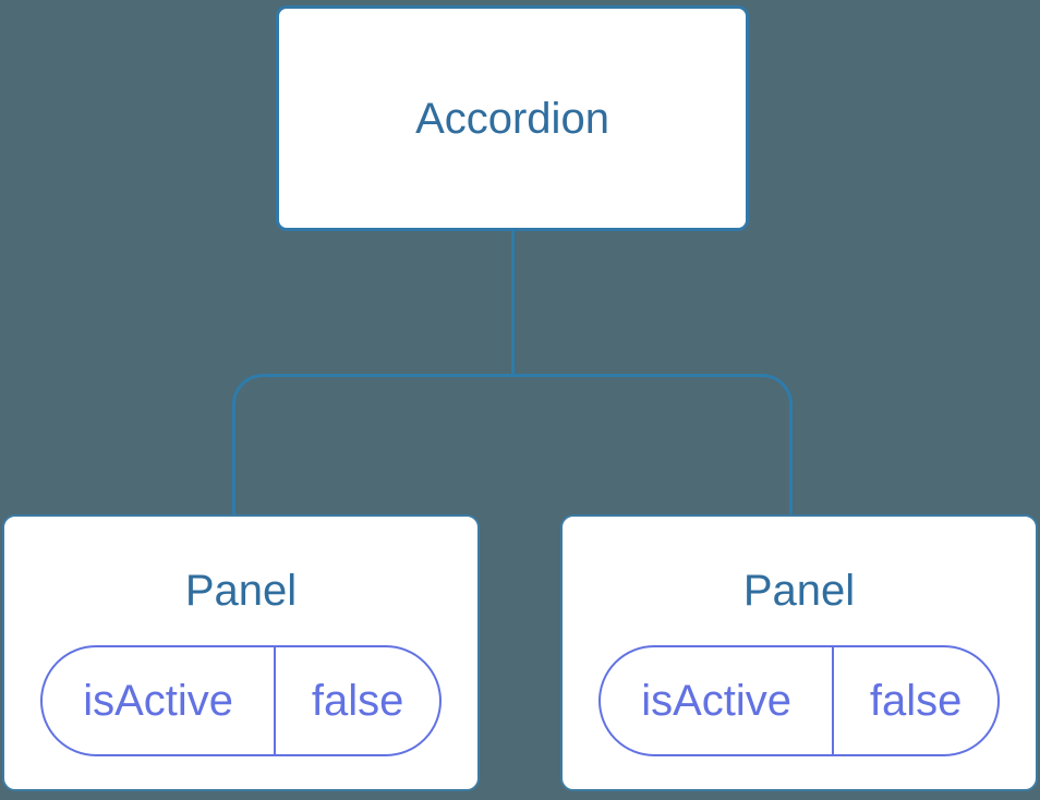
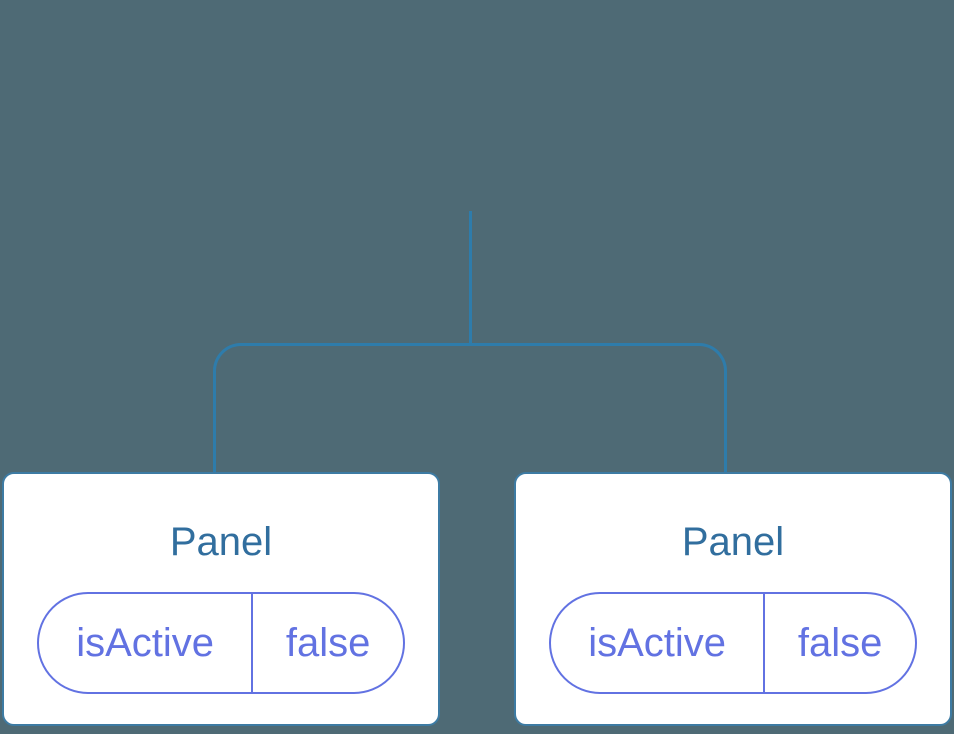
- Accordion
  Panel
  isActive
  false
  Panel
  isActive
  false
